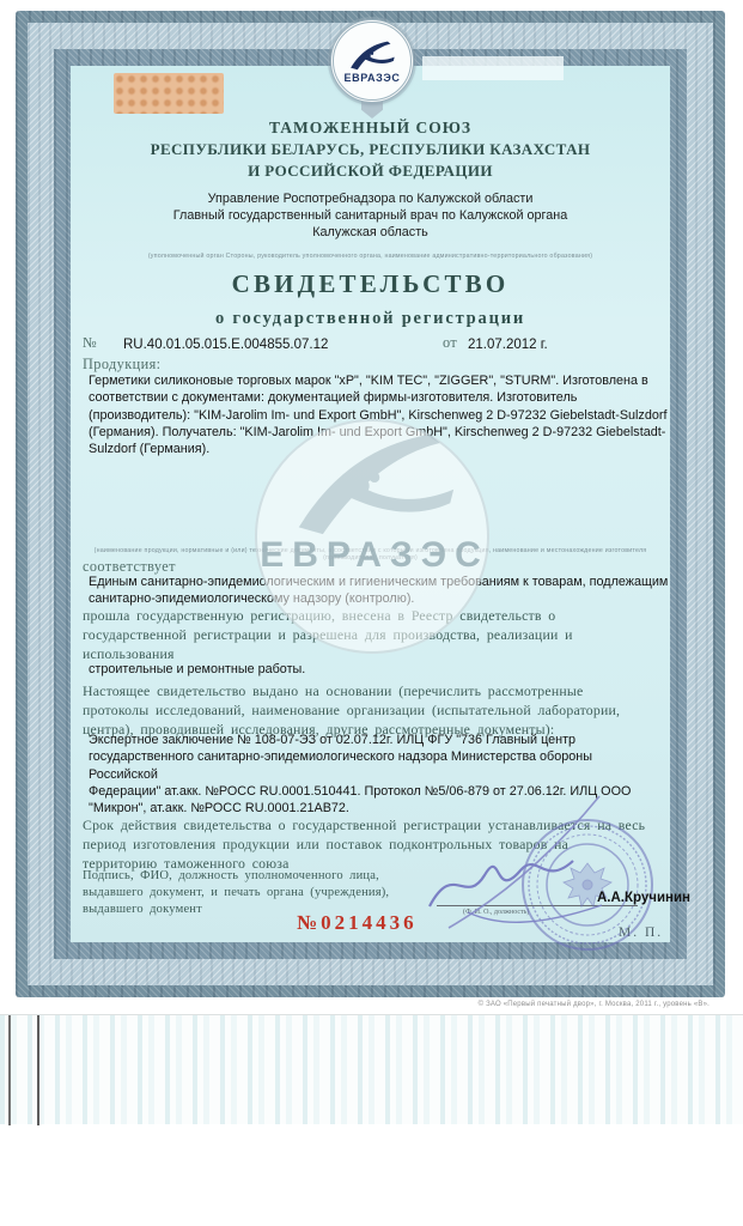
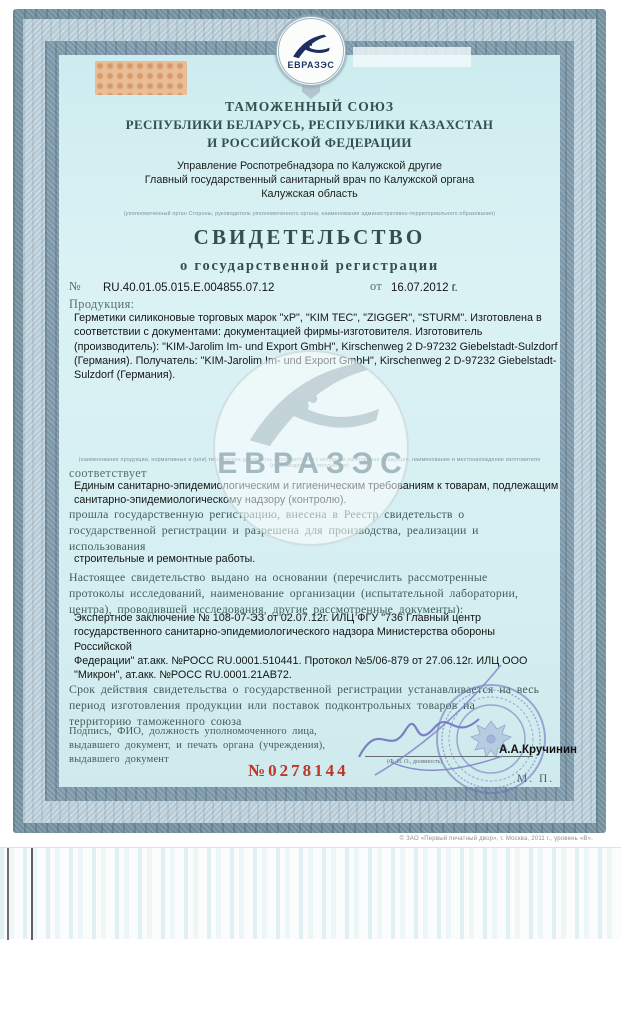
  ЕВРАЗЭС
  ТАМОЖЕННЫЙ СОЮЗ
  РЕСПУБЛИКИ БЕЛАРУСЬ, РЕСПУБЛИКИ КАЗАХСТАН
  И РОССИЙСКОЙ ФЕДЕРАЦИИ
- Управление Роспотребнадзора по Калужской области
+ Управление Роспотребнадзора по Калужской другие
  Главный государственный санитарный врач по Калужской органа
  Калужская область
  СВИДЕТЕЛЬСТВО
  о государственной регистрации
  №
  RU.40.01.05.015.E.004855.07.12
  от
- 21.07.2012 г.
+ 16.07.2012 г.
  Продукция:
  Герметики силиконовые торговых марок "хР", "KIM TEC", "ZIGGER", "STURM". Изготовлена в
  соответствии с документами: документацией фирмы-изготовителя. Изготовитель
  (производитель): "KIM-Jarolim Im- und Export GmbH", Kirschenweg 2 D-97232 Giebelstadt-Sulzdorf
  (Германия). Получатель: "KIM-Jarolim Im- und Export GmbH", Kirschenweg 2 D-97232 Giebelstadt-
  Sulzdorf (Германия).
  соответствует
  Единым санитарно-эпидемиологическим и гигиеническим требованиям к товарам, подлежащим
  санитарно-эпидемиологическому надзору (контролю).
  прошла государственную регистрацию, внесена в Реестр свидетельств о
  государственной регистрации и разрешена для производства, реализации и
  использования
  строительные и ремонтные работы.
  Настоящее свидетельство выдано на основании (перечислить рассмотренные
  протоколы исследований, наименование организации (испытательной лаборатории,
  центра), проводившей исследования, другие рассмотренные документы):
  Экспертное заключение № 108-07-ЭЗ от 02.07.12г. ИЛЦ ФГУ "736 Главный центр
  государственного санитарно-эпидемиологического надзора Министерства обороны Российской
  Федерации" ат.акк. №РОСС RU.0001.510441. Протокол №5/06-879 от 27.06.12г. ИЛЦ ООО
  "Микрон", ат.акк. №РОСС RU.0001.21АВ72.
  Срок действия свидетельства о государственной регистрации устанавливается на весь
  период изготовления продукции или поставок подконтрольных товаров на
  территорию таможенного союза
  Подпись, ФИО, должность уполномоченного лица,
  выдавшего документ, и печать органа (учреждения),
  выдавшего документ
  А.А.Кручинин
  М. П.
- №0214436
+ №0278144
  ЕВРАЗЭС
